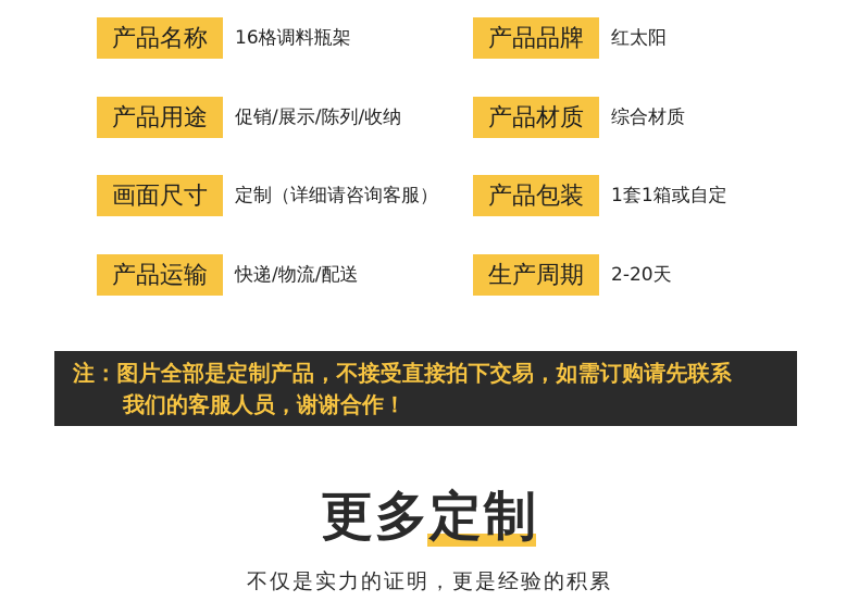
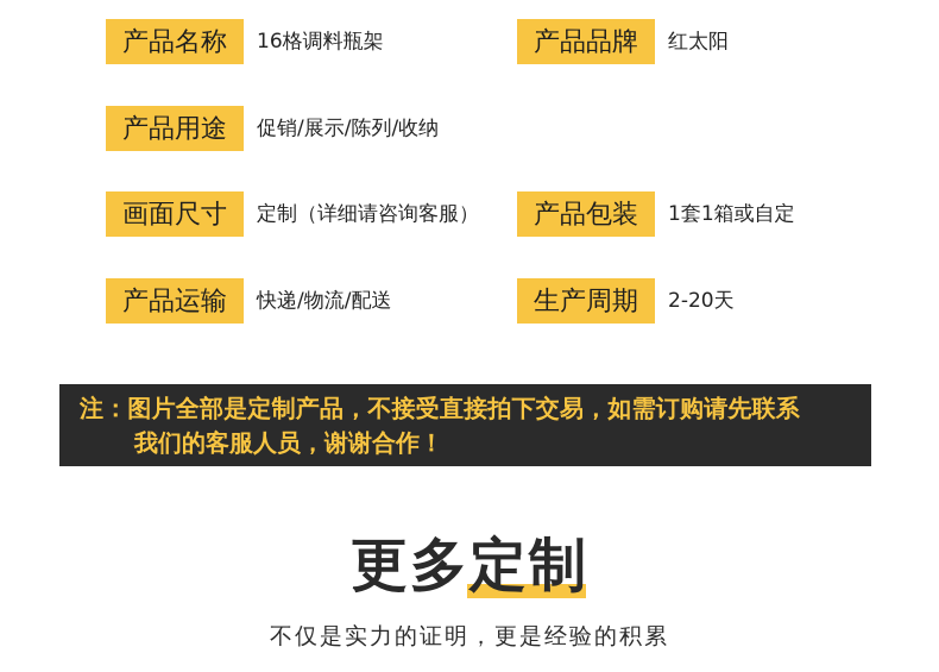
  产品名称
  16格调料瓶架
  产品品牌
  红太阳
  产品用途
  促销/展示/陈列/收纳
- 产品材质
- 综合材质
  画面尺寸
  定制（详细请咨询客服）
  产品包装
  1套1箱或自定
  产品运输
  快递/物流/配送
  生产周期
  2-20天
  注：图片全部是定制产品，不接受直接拍下交易，如需订购请先联系
  我们的客服人员，谢谢合作！
  更多定制
  不仅是实力的证明，更是经验的积累
